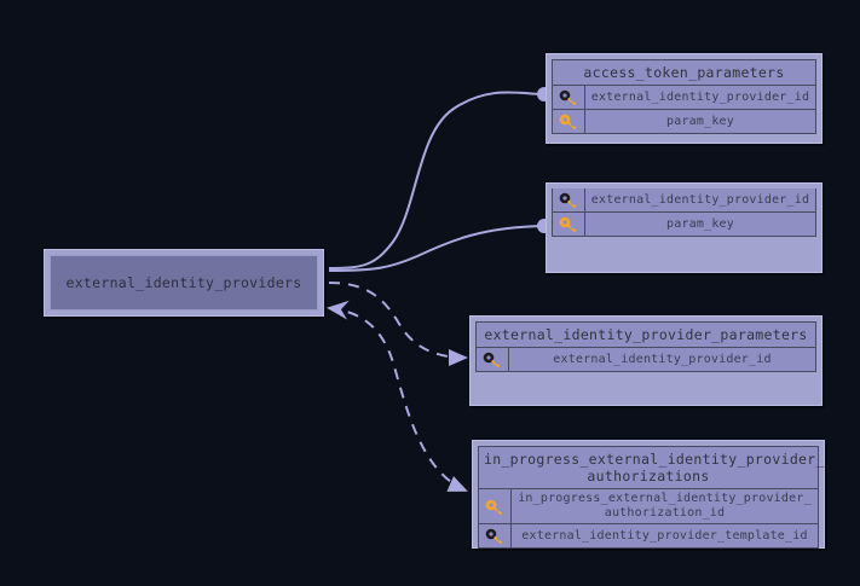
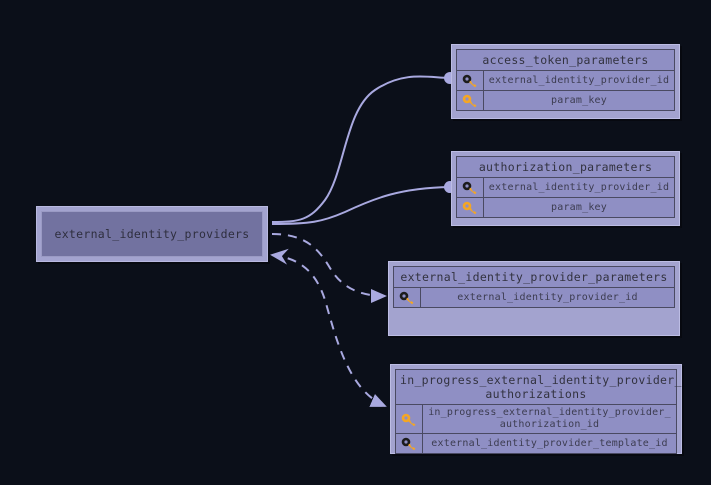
  external_identity_providers
  access_token_parameters
  external_identity_provider_id
  param_key
+ authorization_parameters
  external_identity_provider_id
  param_key
  external_identity_provider_parameters
  external_identity_provider_id
  in_progress_external_identity_provider_
  authorizations
  in_progress_external_identity_provider_
  authorization_id
  external_identity_provider_template_id
